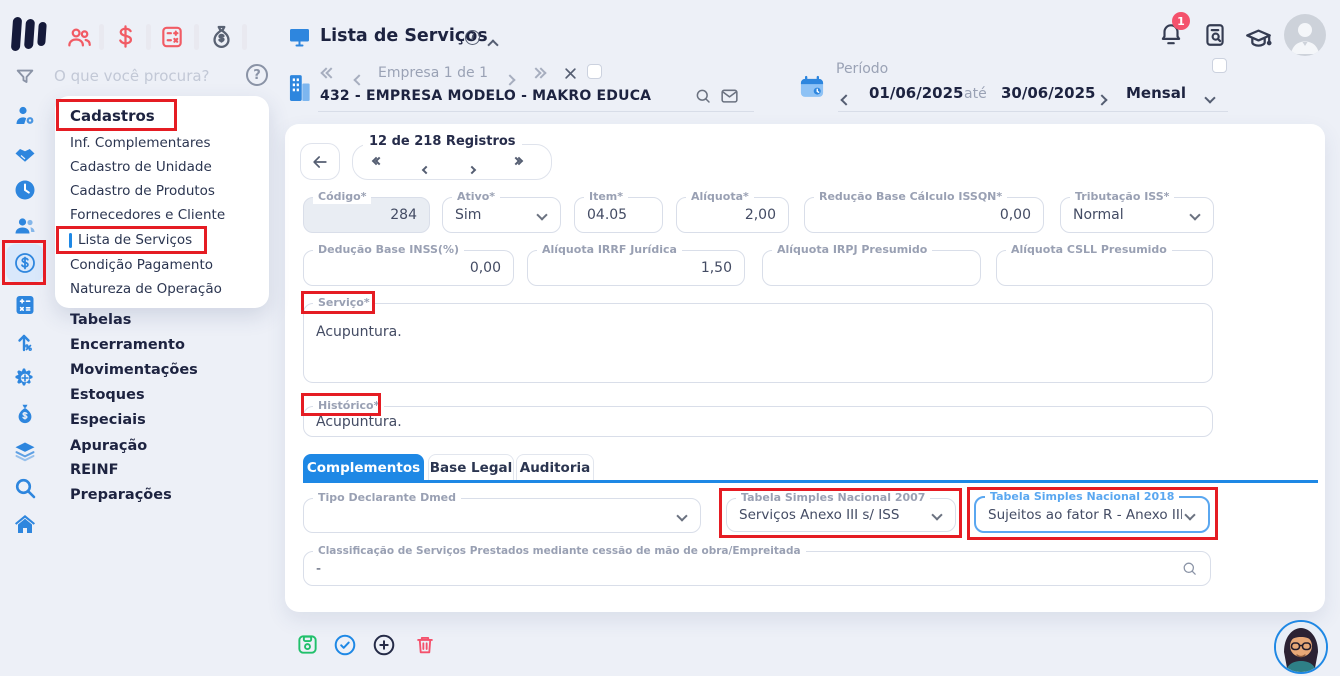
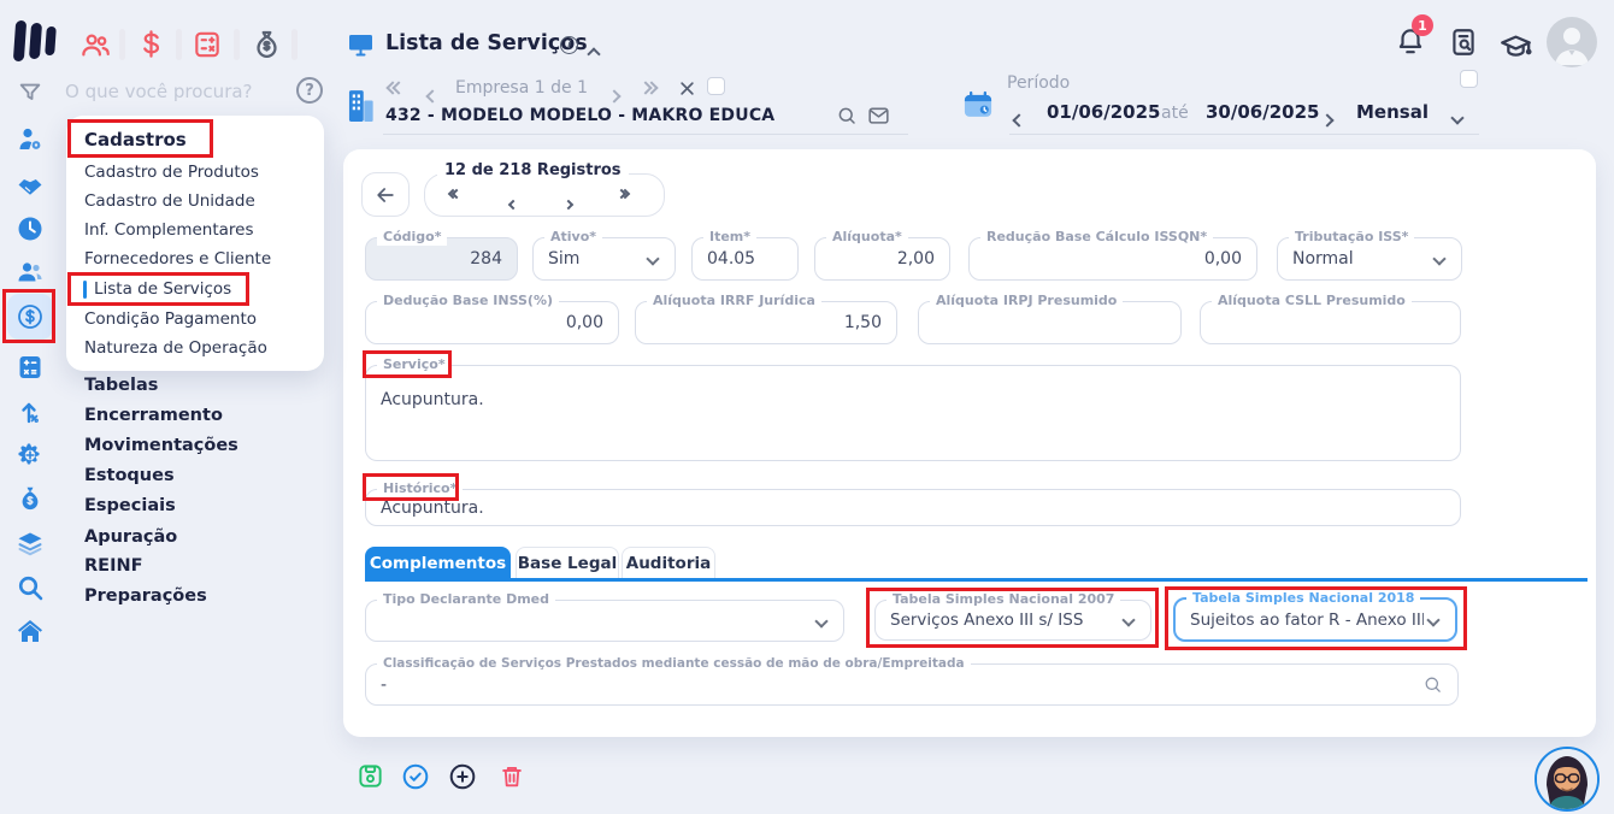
  O que você procura?
  ?
  Lista de Serviços
  i
  1
  Empresa 1 de 1
- 432 - EMPRESA MODELO - MAKRO EDUCA
+ 432 - MODELO MODELO - MAKRO EDUCA
  Período
  01/06/2025
  até
  30/06/2025
  Mensal
  Cadastros
- Inf. Complementares
+ Cadastro de Produtos
  Cadastro de Unidade
- Cadastro de Produtos
+ Inf. Complementares
  Fornecedores e Cliente
  Lista de Serviços
  Condição Pagamento
  Natureza de Operação
  Tabelas
  Encerramento
  Movimentações
  Estoques
  Especiais
  Apuração
  REINF
  Preparações
  12 de 218 Registros
  Código*
  284
  Ativo*
  Sim
  Item*
  04.05
  Alíquota*
  2,00
  Redução Base Cálculo ISSQN*
  0,00
  Tributação ISS*
  Normal
  Dedução Base INSS(%)
  0,00
  Alíquota IRRF Jurídica
  1,50
  Alíquota IRPJ Presumido
  Alíquota CSLL Presumido
  Serviço*
  Acupuntura.
  Histórico*
  Acupuntura.
  Complementos
  Base Legal
  Auditoria
  Tipo Declarante Dmed
  Tabela Simples Nacional 2007
  Serviços Anexo III s/ ISS
  Tabela Simples Nacional 2018
  Sujeitos ao fator R - Anexo III
  Classificação de Serviços Prestados mediante cessão de mão de obra/Empreitada
  -
